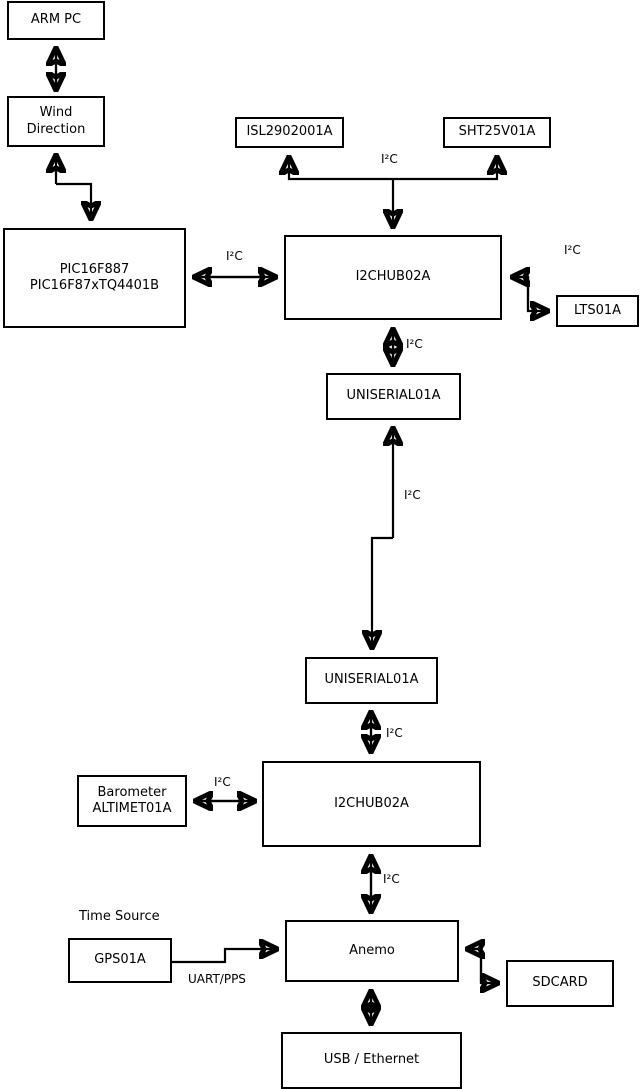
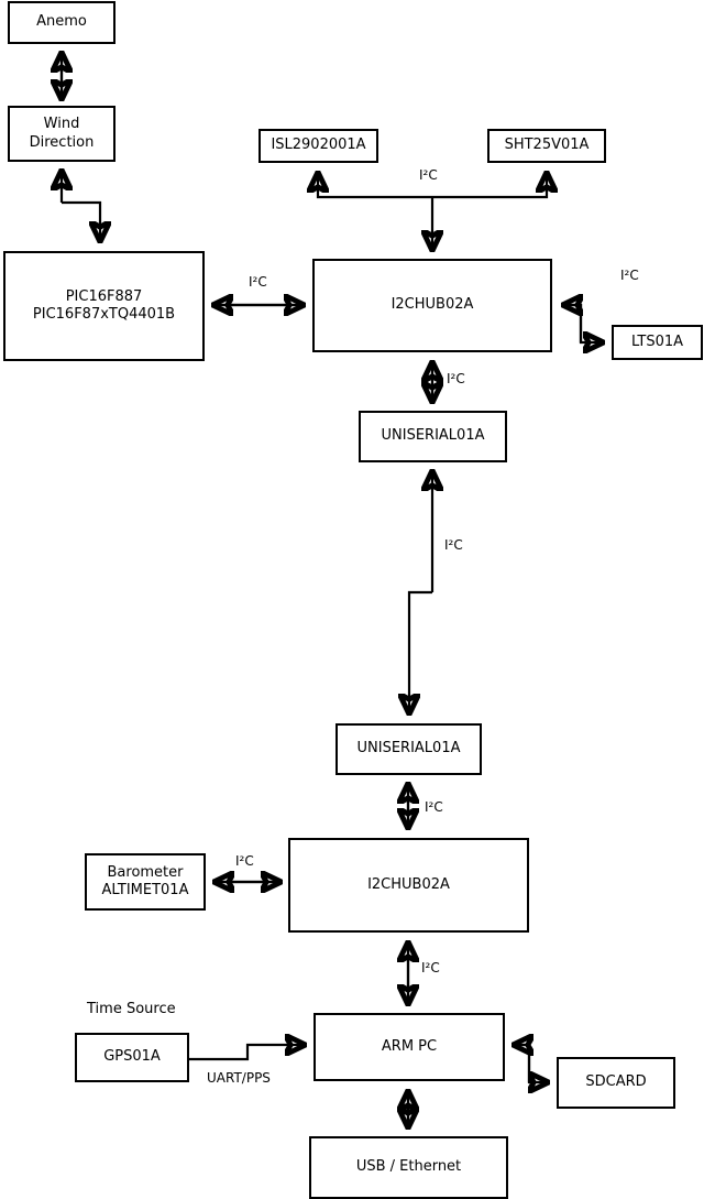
- ARM PC
+ Anemo
  Wind
  Direction
  PIC16F887
  PIC16F87xTQ4401B
  ISL2902001A
  SHT25V01A
  I2CHUB02A
  LTS01A
  UNISERIAL01A
  UNISERIAL01A
  I2CHUB02A
  Barometer
  ALTIMET01A
  GPS01A
- Anemo
+ ARM PC
  SDCARD
  USB / Ethernet
  I²C
  I²C
  I²C
  I²C
  I²C
  I²C
  I²C
  I²C
  UART/PPS
  Time Source
